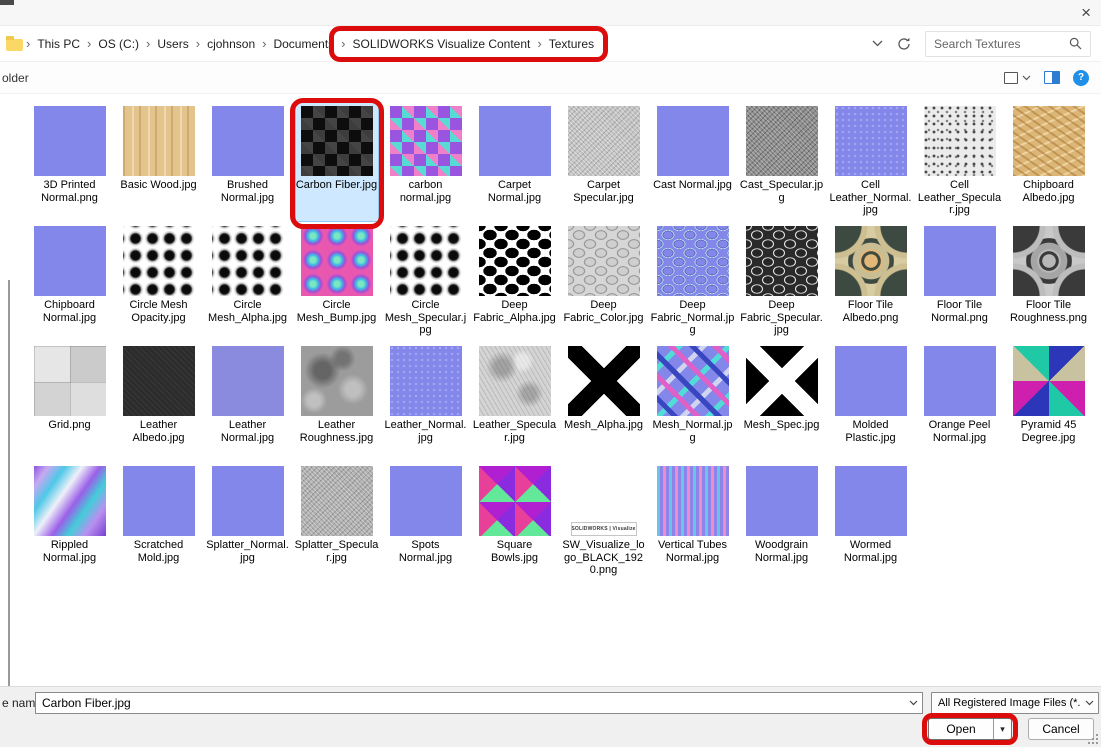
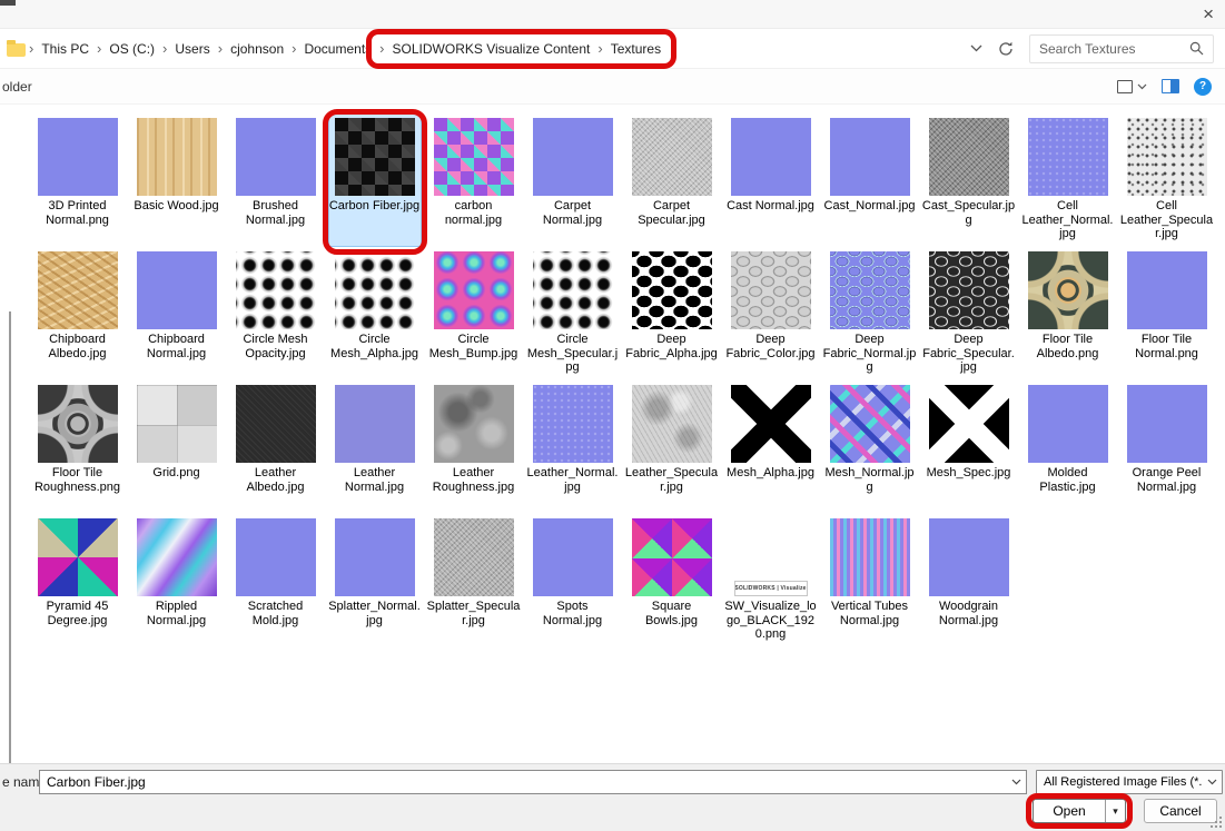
  ×
  ›
  This PC
  ›
  OS (C:)
  ›
  Users
  ›
  cjohnson
  ›
  Documents
  ›
  SOLIDWORKS Visualize Content
  ›
  Textures
  Search Textures
  older
  ?
  3D Printed Normal.png
  Basic Wood.jpg
  Brushed Normal.jpg
  Carbon Fiber.jpg
  carbon normal.jpg
  Carpet Normal.jpg
  Carpet Specular.jpg
  Cast Normal.jpg
+ Cast_Normal.jpg
  Cast_Specular.jpg
  Cell Leather_Normal.jpg
  Cell Leather_Specular.jpg
  Chipboard Albedo.jpg
  Chipboard Normal.jpg
  Circle Mesh Opacity.jpg
  Circle Mesh_Alpha.jpg
  Circle Mesh_Bump.jpg
  Circle Mesh_Specular.jpg
  Deep Fabric_Alpha.jpg
  Deep Fabric_Color.jpg
  Deep Fabric_Normal.jpg
  Deep Fabric_Specular.jpg
  Floor Tile Albedo.png
  Floor Tile Normal.png
  Floor Tile Roughness.png
  Grid.png
  Leather Albedo.jpg
  Leather Normal.jpg
  Leather Roughness.jpg
  Leather_Normal.jpg
  Leather_Specular.jpg
  Mesh_Alpha.jpg
  Mesh_Normal.jpg
  Mesh_Spec.jpg
  Molded Plastic.jpg
  Orange Peel Normal.jpg
  Pyramid 45 Degree.jpg
  Rippled Normal.jpg
  Scratched Mold.jpg
  Splatter_Normal.jpg
  Splatter_Specular.jpg
  Spots Normal.jpg
  Square Bowls.jpg
  SW_Visualize_logo_BLACK_1920.png
  Vertical Tubes Normal.jpg
  Woodgrain Normal.jpg
- Wormed Normal.jpg
  Carbon Fiber.jpg
  All Registered Image Files (*.
  Open
  ▾
  Cancel
